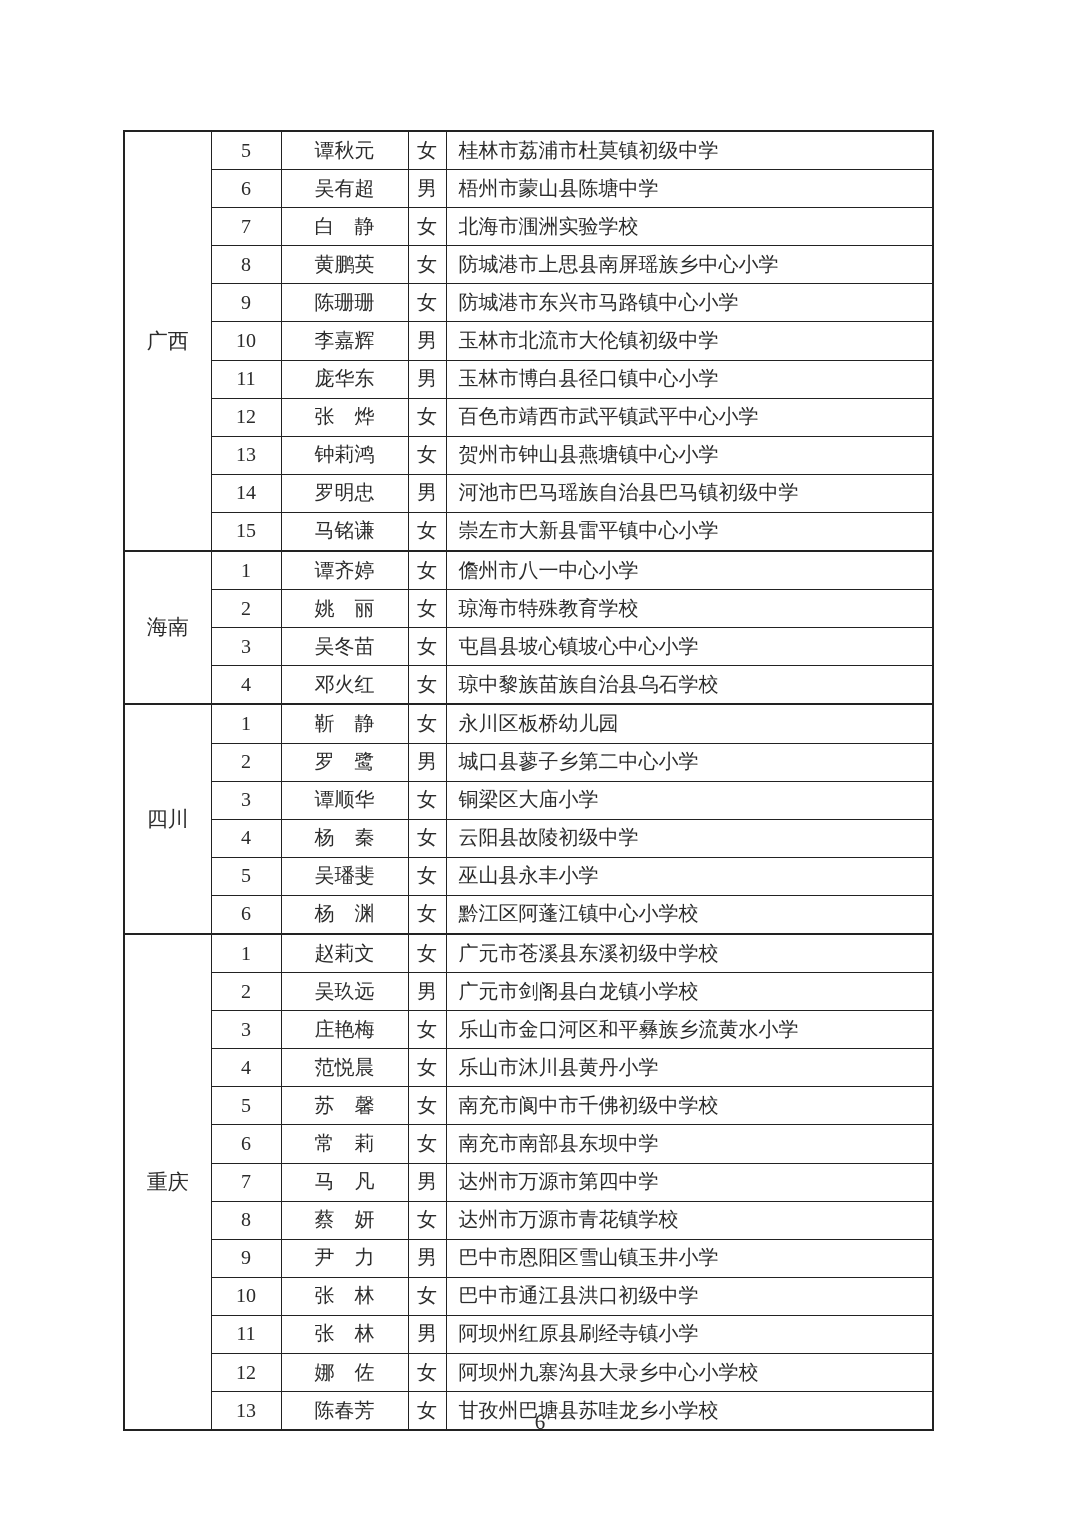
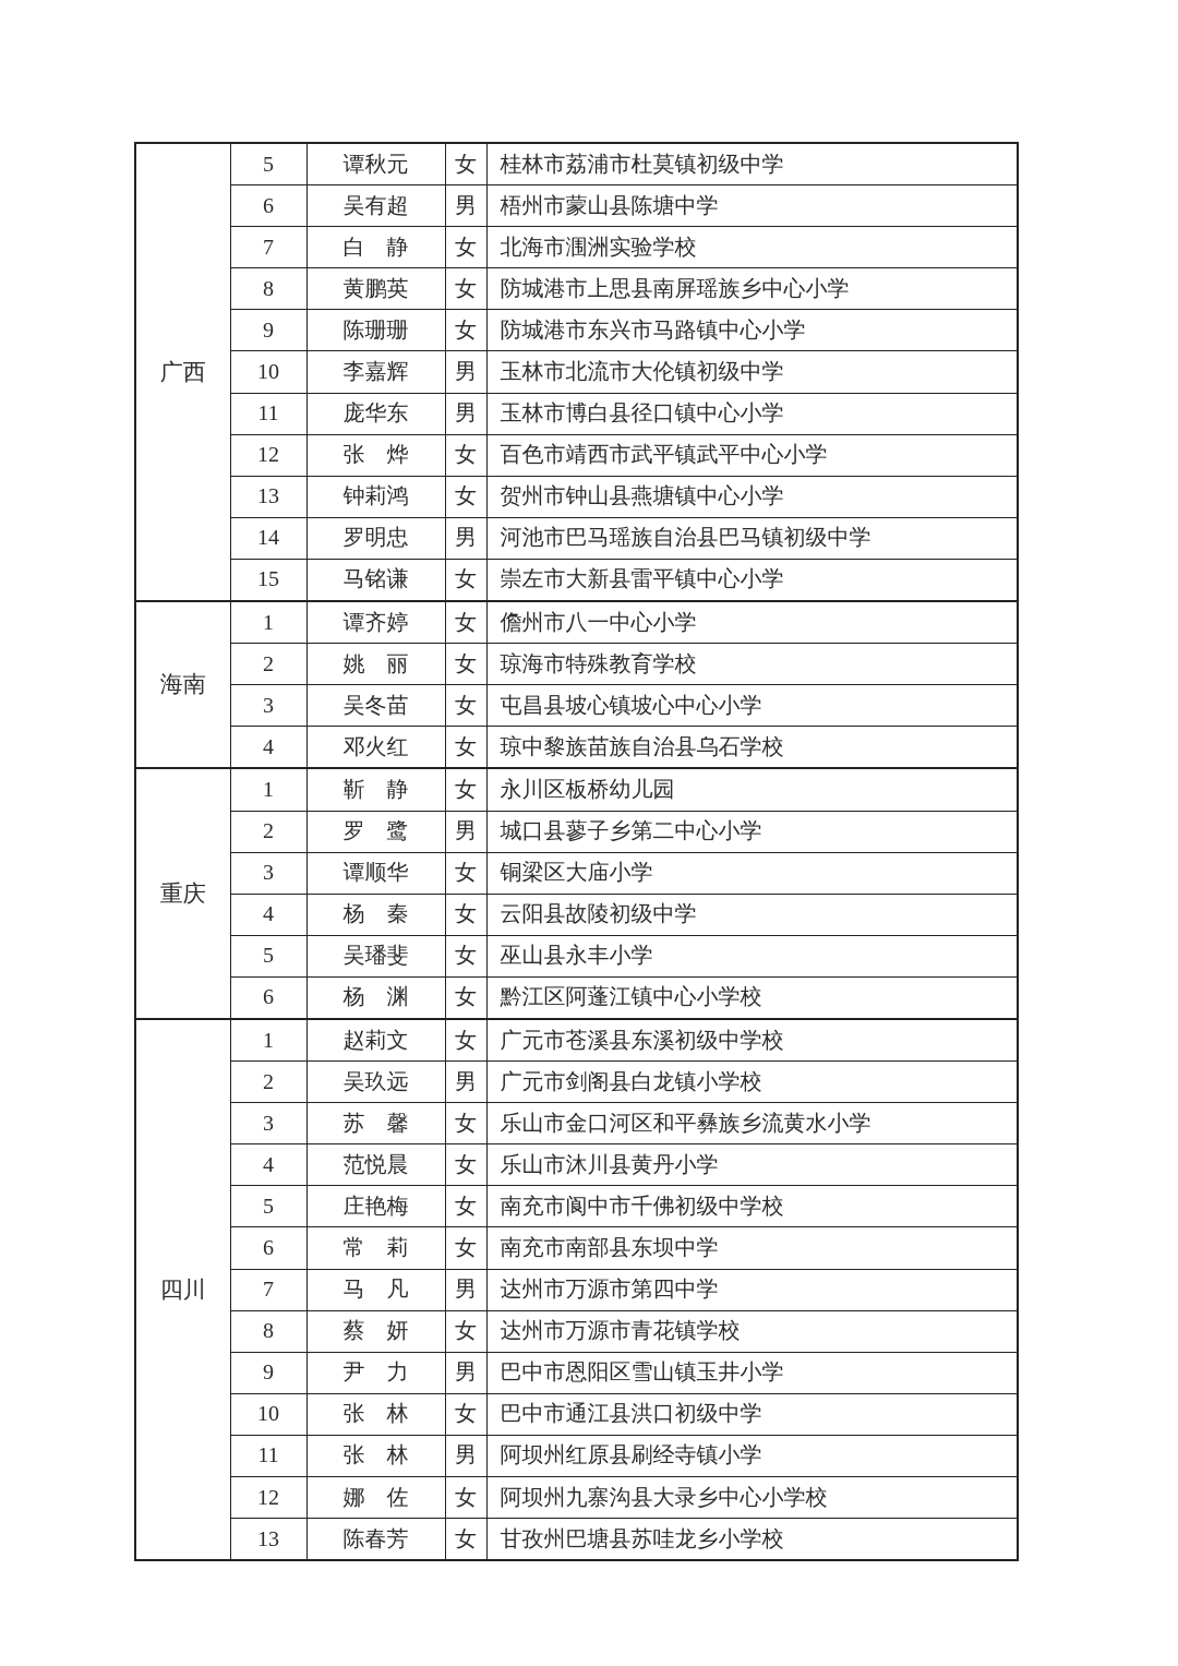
  广西	5	谭秋元	女	桂林市荔浦市杜莫镇初级中学
  6	吴有超	男	梧州市蒙山县陈塘中学
  7	白 静	女	北海市涠洲实验学校
  8	黄鹏英	女	防城港市上思县南屏瑶族乡中心小学
  9	陈珊珊	女	防城港市东兴市马路镇中心小学
  10	李嘉辉	男	玉林市北流市大伦镇初级中学
  11	庞华东	男	玉林市博白县径口镇中心小学
  12	张 烨	女	百色市靖西市武平镇武平中心小学
  13	钟莉鸿	女	贺州市钟山县燕塘镇中心小学
  14	罗明忠	男	河池市巴马瑶族自治县巴马镇初级中学
  15	马铭谦	女	崇左市大新县雷平镇中心小学
  海南	1	谭齐婷	女	儋州市八一中心小学
  2	姚 丽	女	琼海市特殊教育学校
  3	吴冬苗	女	屯昌县坡心镇坡心中心小学
  4	邓火红	女	琼中黎族苗族自治县乌石学校
- 四川	1	靳 静	女	永川区板桥幼儿园
+ 重庆	1	靳 静	女	永川区板桥幼儿园
  2	罗 鹭	男	城口县蓼子乡第二中心小学
  3	谭顺华	女	铜梁区大庙小学
  4	杨 秦	女	云阳县故陵初级中学
  5	吴璠斐	女	巫山县永丰小学
  6	杨 渊	女	黔江区阿蓬江镇中心小学校
- 重庆	1	赵莉文	女	广元市苍溪县东溪初级中学校
+ 四川	1	赵莉文	女	广元市苍溪县东溪初级中学校
  2	吴玖远	男	广元市剑阁县白龙镇小学校
- 3	庄艳梅	女	乐山市金口河区和平彝族乡流黄水小学
+ 3	苏 馨	女	乐山市金口河区和平彝族乡流黄水小学
  4	范悦晨	女	乐山市沐川县黄丹小学
- 5	苏 馨	女	南充市阆中市千佛初级中学校
+ 5	庄艳梅	女	南充市阆中市千佛初级中学校
  6	常 莉	女	南充市南部县东坝中学
  7	马 凡	男	达州市万源市第四中学
  8	蔡 妍	女	达州市万源市青花镇学校
  9	尹 力	男	巴中市恩阳区雪山镇玉井小学
  10	张 林	女	巴中市通江县洪口初级中学
  11	张 林	男	阿坝州红原县刷经寺镇小学
  12	娜 佐	女	阿坝州九寨沟县大录乡中心小学校
  13	陈春芳	女	甘孜州巴塘县苏哇龙乡小学校
- 6
